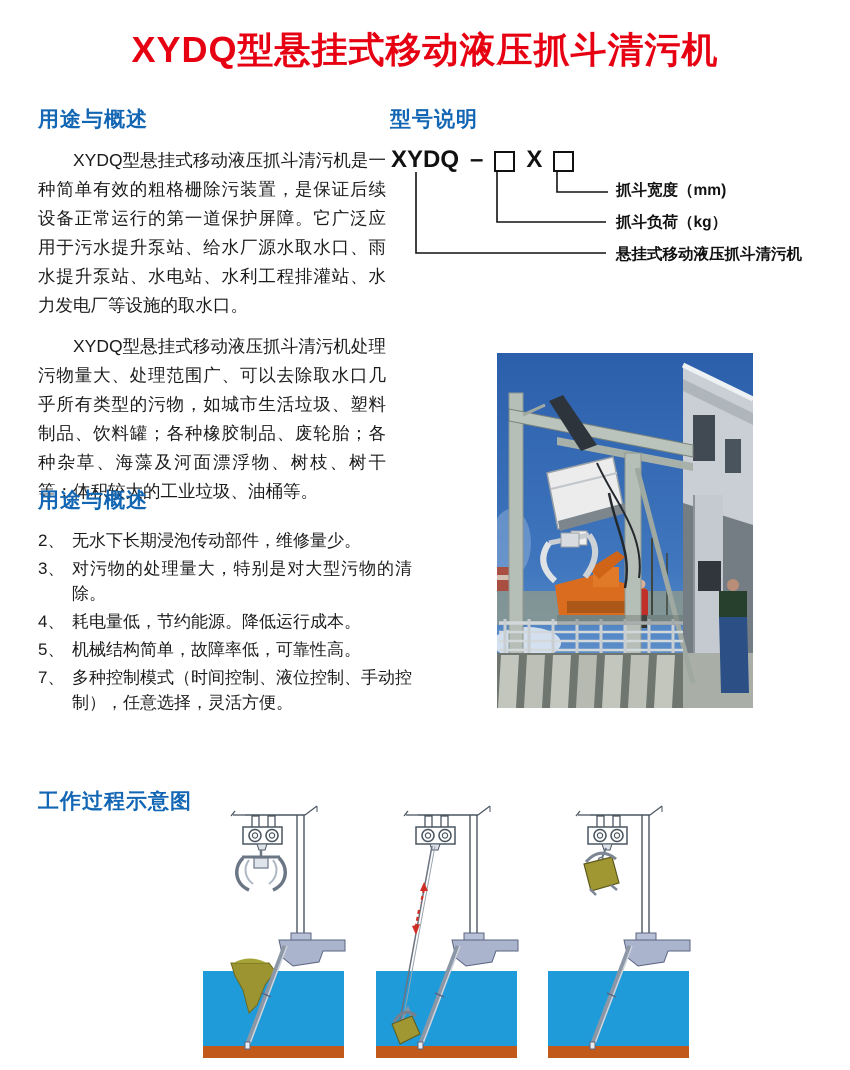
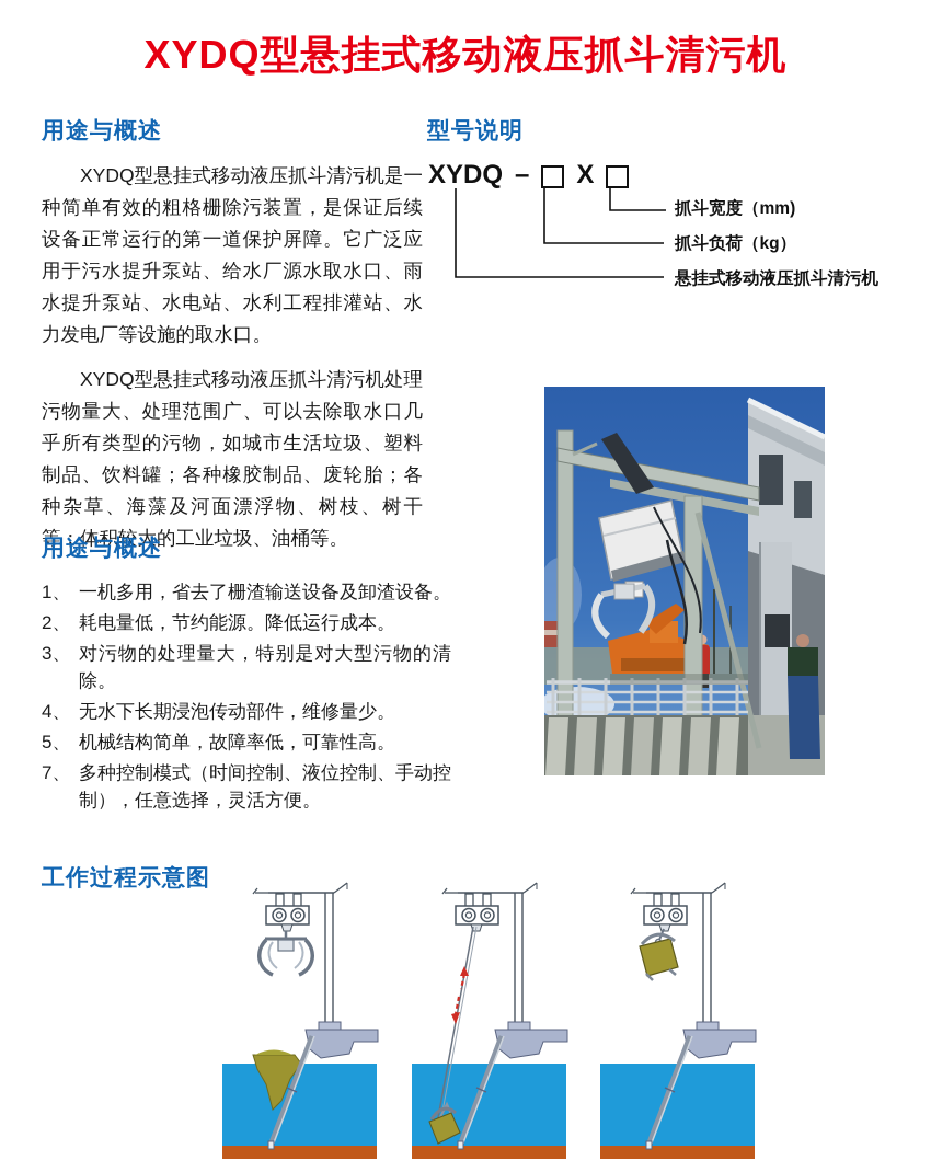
  XYDQ型悬挂式移动液压抓斗清污机
  用途与概述
  XYDQ型悬挂式移动液压抓斗清污机是一种简单有效的粗格栅除污装置，是保证后续设备正常运行的第一道保护屏障。它广泛应用于污水提升泵站、给水厂源水取水口、雨水提升泵站、水电站、水利工程排灌站、水力发电厂等设施的取水口。
  XYDQ型悬挂式移动液压抓斗清污机处理污物量大、处理范围广、可以去除取水口几乎所有类型的污物，如城市生活垃圾、塑料制品、饮料罐；各种橡胶制品、废轮胎；各种杂草、海藻及河面漂浮物、树枝、树干等；体积较大的工业垃圾、油桶等。
  型号说明
  XYDQ
  –
  X
  抓斗宽度（mm)
  抓斗负荷（kg）
  悬挂式移动液压抓斗清污机
  用途与概述
+ 1、
+ 一机多用，省去了栅渣输送设备及卸渣设备。
  2、
- 无水下长期浸泡传动部件，维修量少。
+ 耗电量低，节约能源。降低运行成本。
  3、
  对污物的处理量大，特别是对大型污物的清除。
  4、
- 耗电量低，节约能源。降低运行成本。
+ 无水下长期浸泡传动部件，维修量少。
  5、
  机械结构简单，故障率低，可靠性高。
  7、
  多种控制模式（时间控制、液位控制、手动控制），任意选择，灵活方便。
  工作过程示意图
